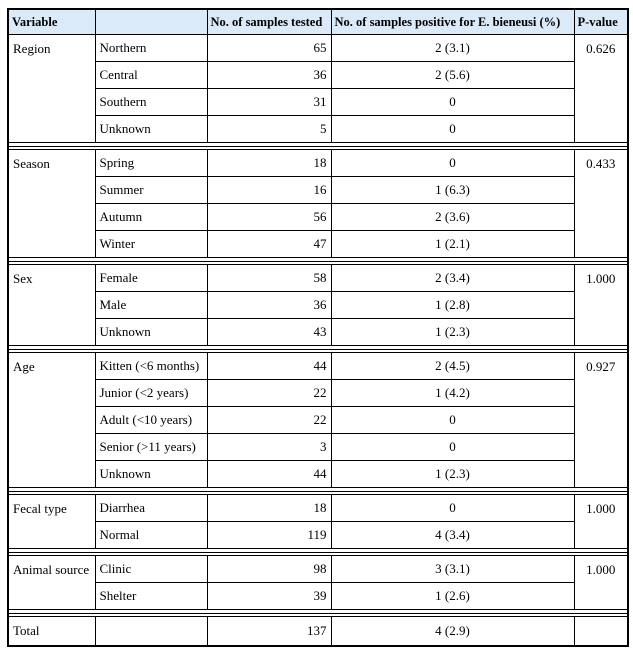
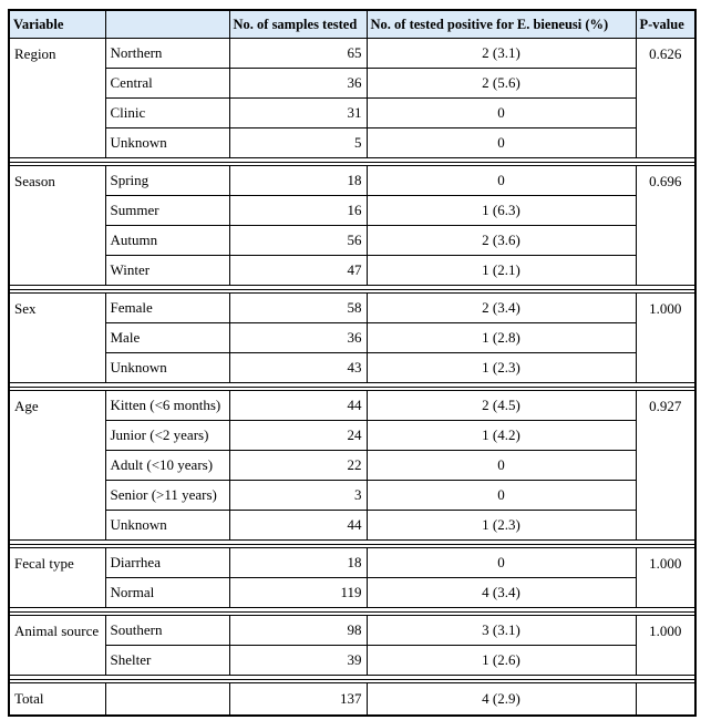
- Variable		No. of samples tested	No. of samples positive for E. bieneusi (%)	P-value
+ Variable		No. of samples tested	No. of tested positive for E. bieneusi (%)	P-value
  Region	Northern	65	2 (3.1)	0.626
  Central	36	2 (5.6)
- Southern	31	0
+ Clinic	31	0
  Unknown	5	0
- Season	Spring	18	0	0.433
+ Season	Spring	18	0	0.696
  Summer	16	1 (6.3)
  Autumn	56	2 (3.6)
  Winter	47	1 (2.1)
  Sex	Female	58	2 (3.4)	1.000
  Male	36	1 (2.8)
  Unknown	43	1 (2.3)
  Age	Kitten (<6 months)	44	2 (4.5)	0.927
- Junior (<2 years)	22	1 (4.2)
+ Junior (<2 years)	24	1 (4.2)
  Adult (<10 years)	22	0
  Senior (>11 years)	3	0
  Unknown	44	1 (2.3)
  Fecal type	Diarrhea	18	0	1.000
  Normal	119	4 (3.4)
- Animal source	Clinic	98	3 (3.1)	1.000
+ Animal source	Southern	98	3 (3.1)	1.000
  Shelter	39	1 (2.6)
  Total		137	4 (2.9)
